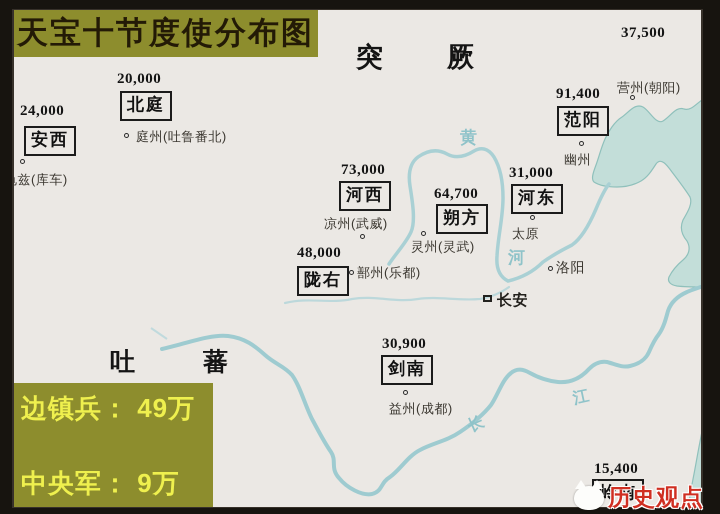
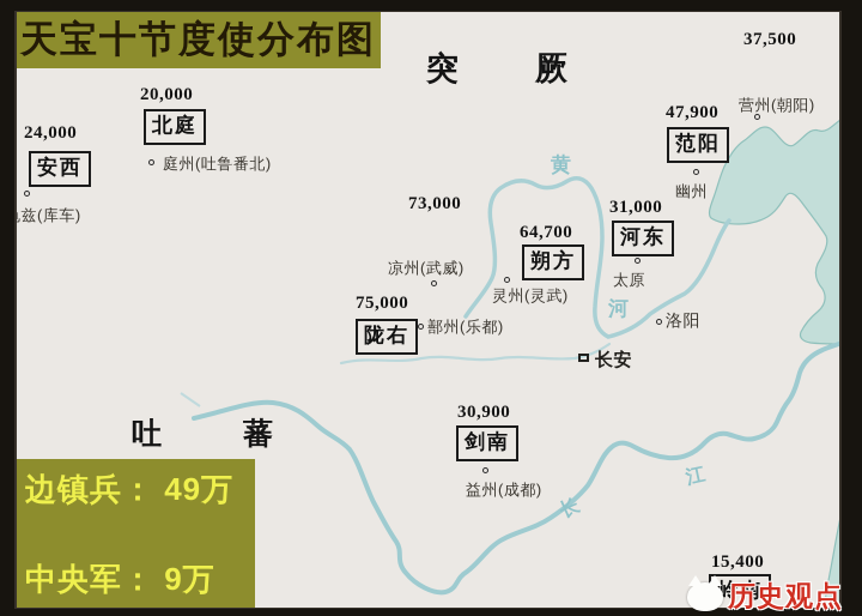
  天宝十节度使分布图
  突厥
  吐蕃
  黄
  河
  24,000
  安西
  兹(库车)
  20,000
  北庭
  庭州(吐鲁番北)
  37,500
  营州(朝阳)
- 91,400
+ 47,900
  范阳
  幽州
  73,000
- 河西
  凉州(武威)
  64,700
  朔方
  灵州(灵武)
  31,000
  河东
  太原
- 48,000
+ 75,000
  陇右
  鄯州(乐都)
  30,900
  剑南
  益州(成都)
  15,400
  岭南
  长安
  洛阳
  边镇兵： 49万
  中央军： 9万
  历史观点
